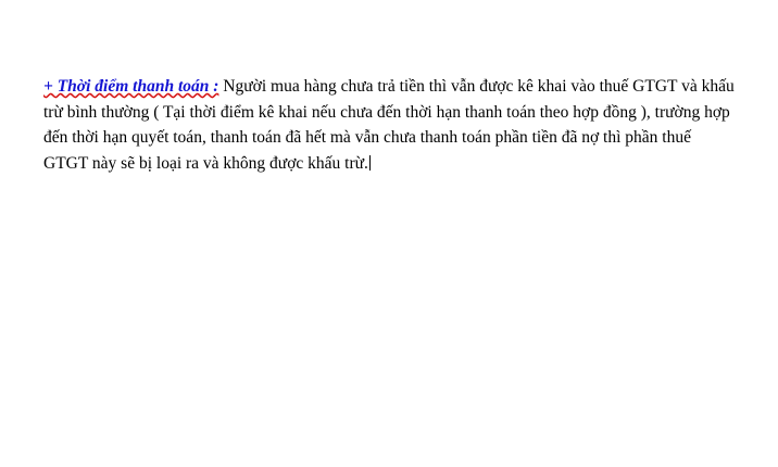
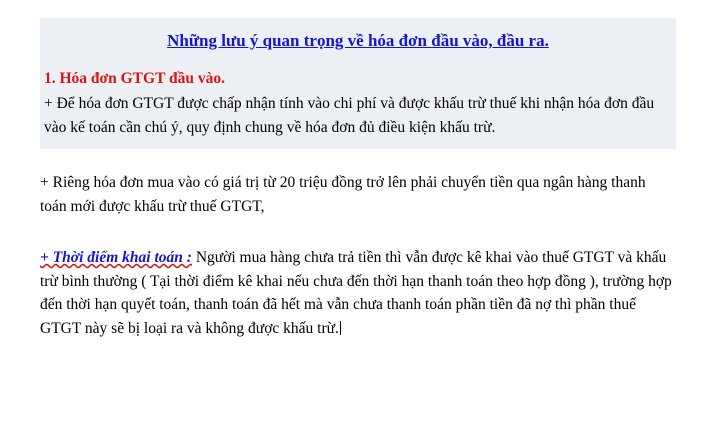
+ Những lưu ý quan trọng về hóa đơn đầu vào, đầu ra.
+ 1. Hóa đơn GTGT đầu vào.
+ + Để hóa đơn GTGT được chấp nhận tính vào chi phí và được khấu trừ thuế khi nhận hóa đơn đầu vào kế toán cần chú ý, quy định chung về hóa đơn đủ điều kiện khấu trừ.
+ + Riêng hóa đơn mua vào có giá trị từ 20 triệu đồng trở lên phải chuyển tiền qua ngân hàng thanh toán mới được khấu trừ thuế GTGT,
- + Thời điểm thanh toán : Người mua hàng chưa trả tiền thì vẫn được kê khai vào thuế GTGT và khấu trừ bình thường ( Tại thời điểm kê khai nếu chưa đến thời hạn thanh toán theo hợp đồng ), trường hợp đến thời hạn quyết toán, thanh toán đã hết mà vẫn chưa thanh toán phần tiền đã nợ thì phần thuế GTGT này sẽ bị loại ra và không được khấu trừ.
+ + Thời điểm khai toán : Người mua hàng chưa trả tiền thì vẫn được kê khai vào thuế GTGT và khấu trừ bình thường ( Tại thời điểm kê khai nếu chưa đến thời hạn thanh toán theo hợp đồng ), trường hợp đến thời hạn quyết toán, thanh toán đã hết mà vẫn chưa thanh toán phần tiền đã nợ thì phần thuế GTGT này sẽ bị loại ra và không được khấu trừ.
